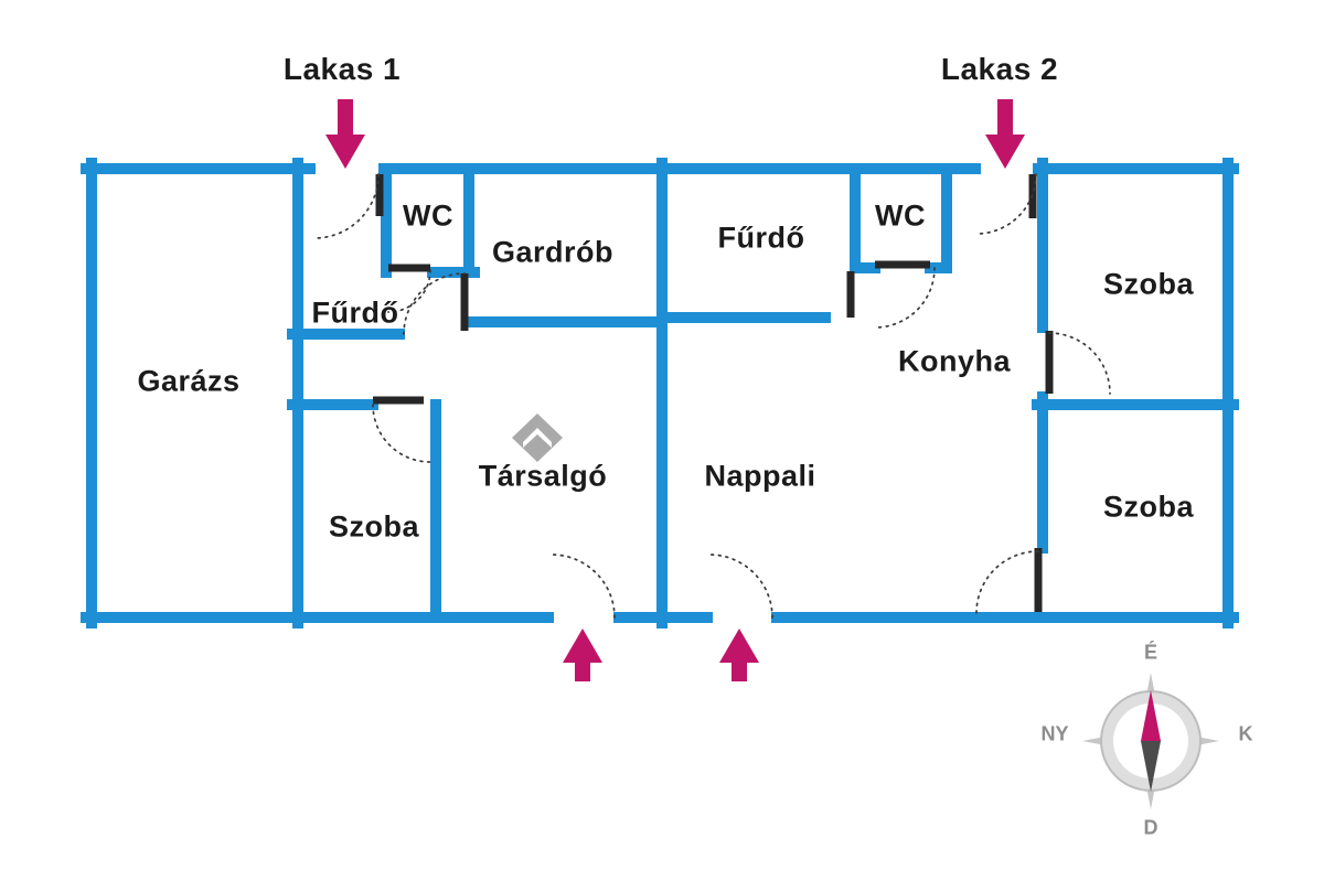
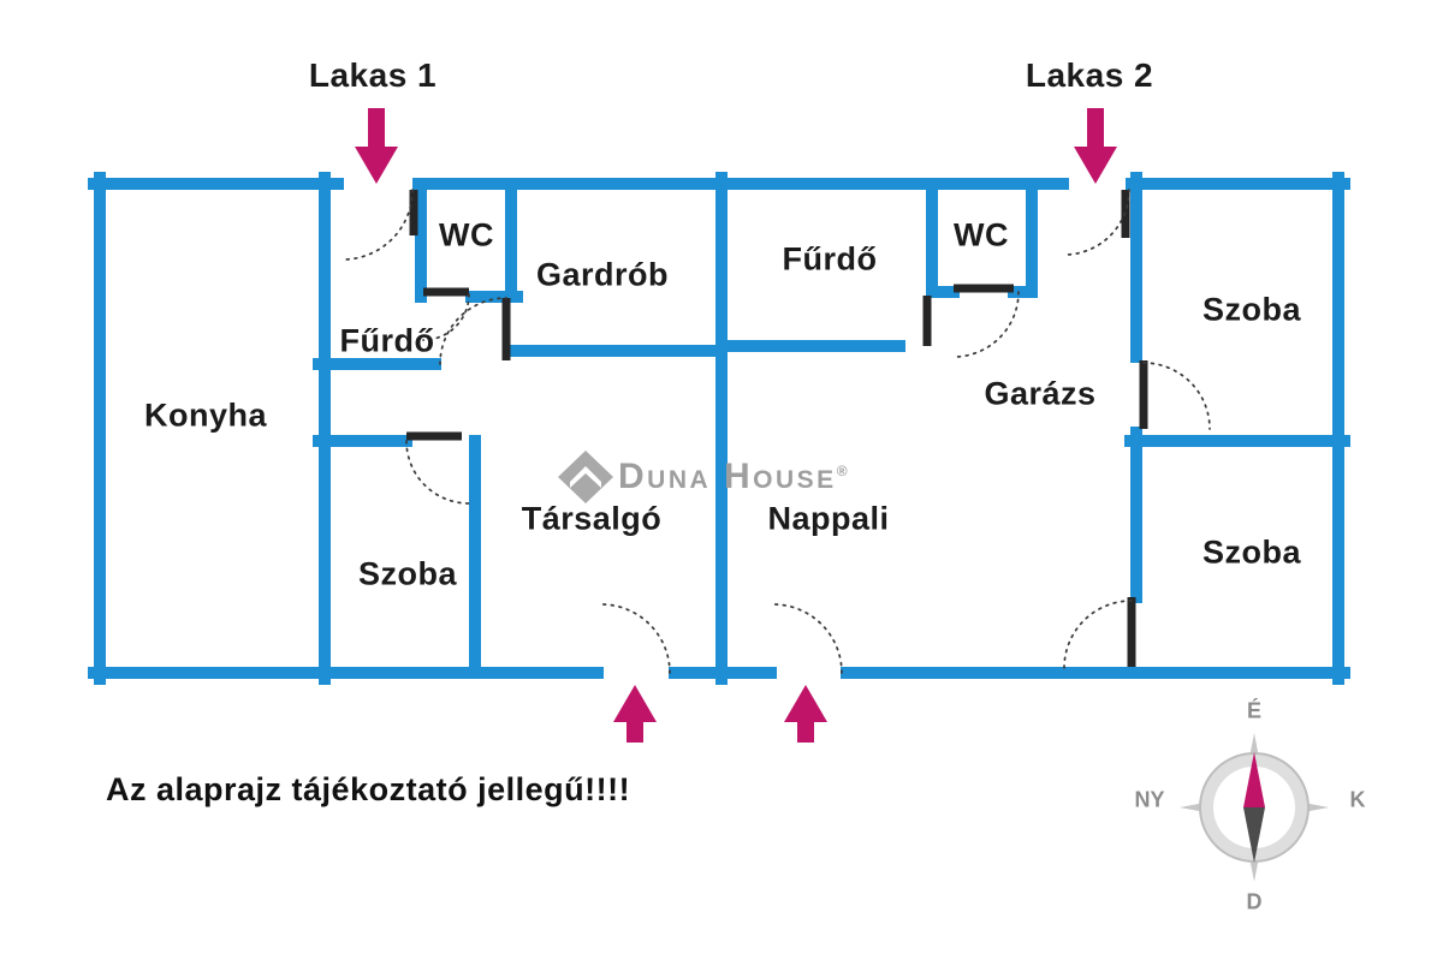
  Lakas 1
  Lakas 2
- Garázs
+ Konyha
  Fűrdő
  WC
  Gardrób
  Szoba
  Társalgó
  Fűrdő
  WC
- Konyha
+ Garázs
  Nappali
  Szoba
  Szoba
+ Duna House®
+ Az alaprajz tájékoztató jellegű!!!!
  É
  D
  NY
  K
